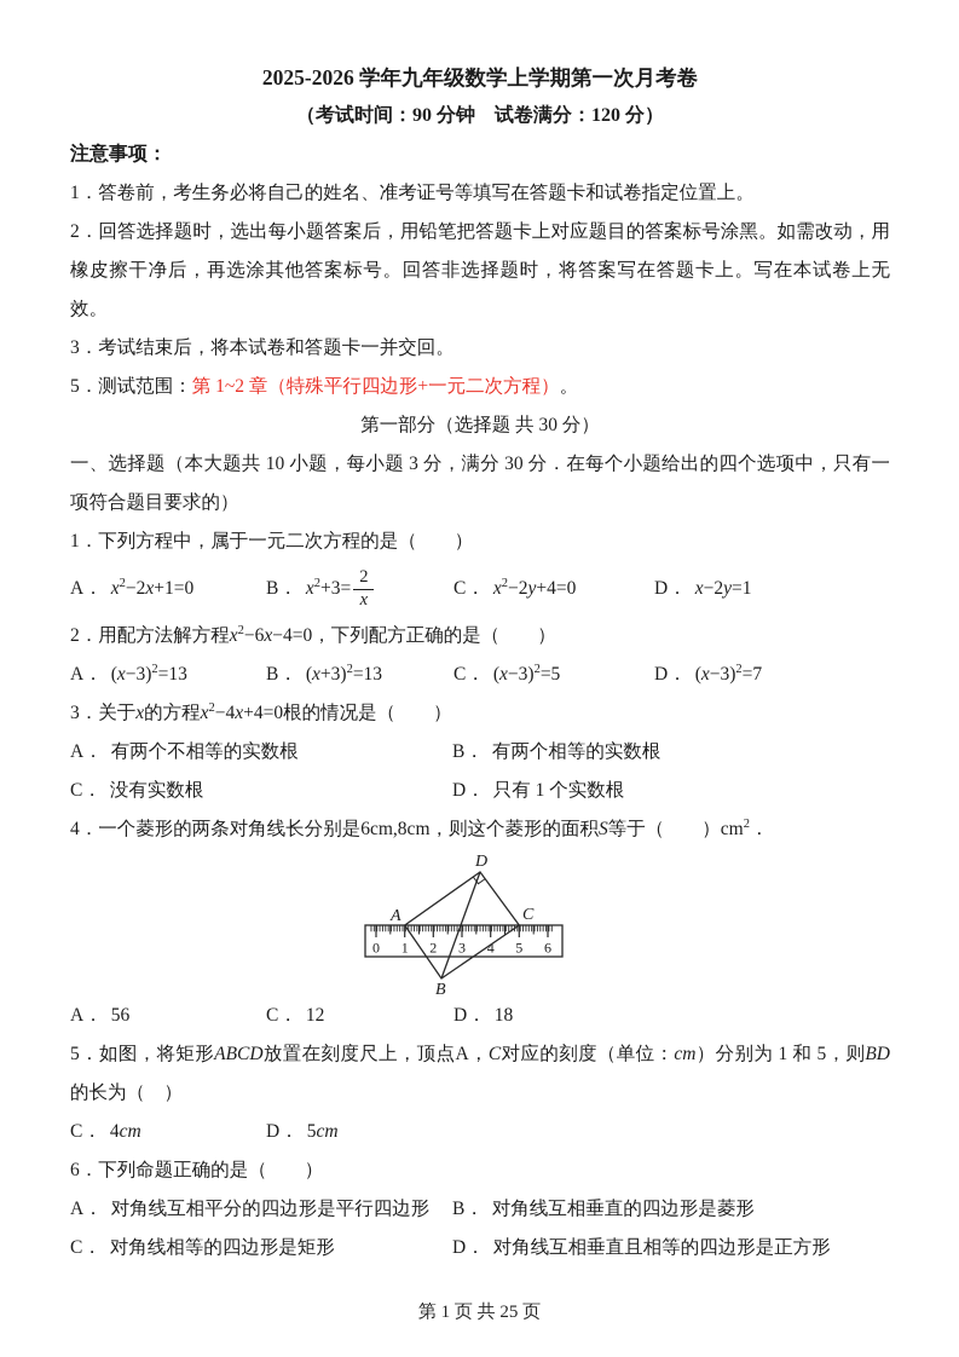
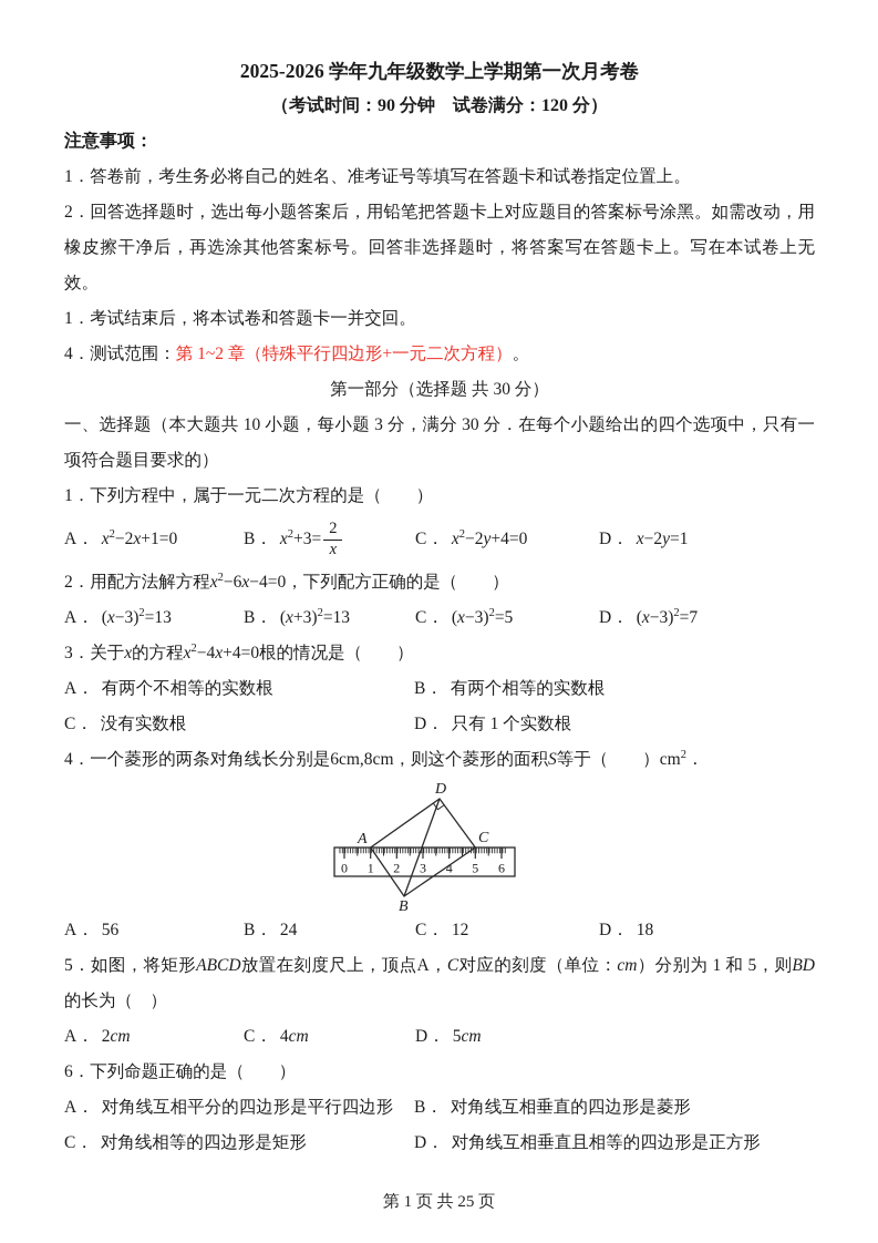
  2025-2026 学年九年级数学上学期第一次月考卷
  （考试时间：90 分钟 试卷满分：120 分）
  注意事项：
  1．答卷前，考生务必将自己的姓名、准考证号等填写在答题卡和试卷指定位置上。
  2．回答选择题时，选出每小题答案后，用铅笔把答题卡上对应题目的答案标号涂黑。如需改动，用橡皮擦干净后，再选涂其他答案标号。回答非选择题时，将答案写在答题卡上。写在本试卷上无效。
- 3．考试结束后，将本试卷和答题卡一并交回。
+ 1．考试结束后，将本试卷和答题卡一并交回。
- 5．测试范围：第 1~2 章（特殊平行四边形+一元二次方程）。
+ 4．测试范围：第 1~2 章（特殊平行四边形+一元二次方程）。
  第一部分（选择题 共 30 分）
  一、选择题（本大题共 10 小题，每小题 3 分，满分 30 分．在每个小题给出的四个选项中，只有一项符合题目要求的）
  1．下列方程中，属于一元二次方程的是（ ）
  A． x2−2x+1=0
  B． x2+3=
  2
  x
  C． x2−2y+4=0
  D． x−2y=1
  2．用配方法解方程x2−6x−4=0，下列配方正确的是（ ）
  A． (x−3)2=13
  B． (x+3)2=13
  C． (x−3)2=5
  D． (x−3)2=7
  3．关于x的方程x2−4x+4=0根的情况是（ ）
  A． 有两个不相等的实数根
  B． 有两个相等的实数根
  C． 没有实数根
  D． 只有 1 个实数根
  4．一个菱形的两条对角线长分别是6cm,8cm，则这个菱形的面积S等于（ ）cm2．
  0
  1
  2
  3
  4
  5
  6
  A
  B
  C
  D
  A． 56
+ B． 24
  C． 12
  D． 18
  5．如图，将矩形ABCD放置在刻度尺上，顶点A，C对应的刻度（单位：cm）分别为 1 和 5，则BD的长为（ ）
+ A． 2cm
  C． 4cm
  D． 5cm
  6．下列命题正确的是（ ）
  A． 对角线互相平分的四边形是平行四边形
  B． 对角线互相垂直的四边形是菱形
  C． 对角线相等的四边形是矩形
  D． 对角线互相垂直且相等的四边形是正方形
  第 1 页 共 25 页
